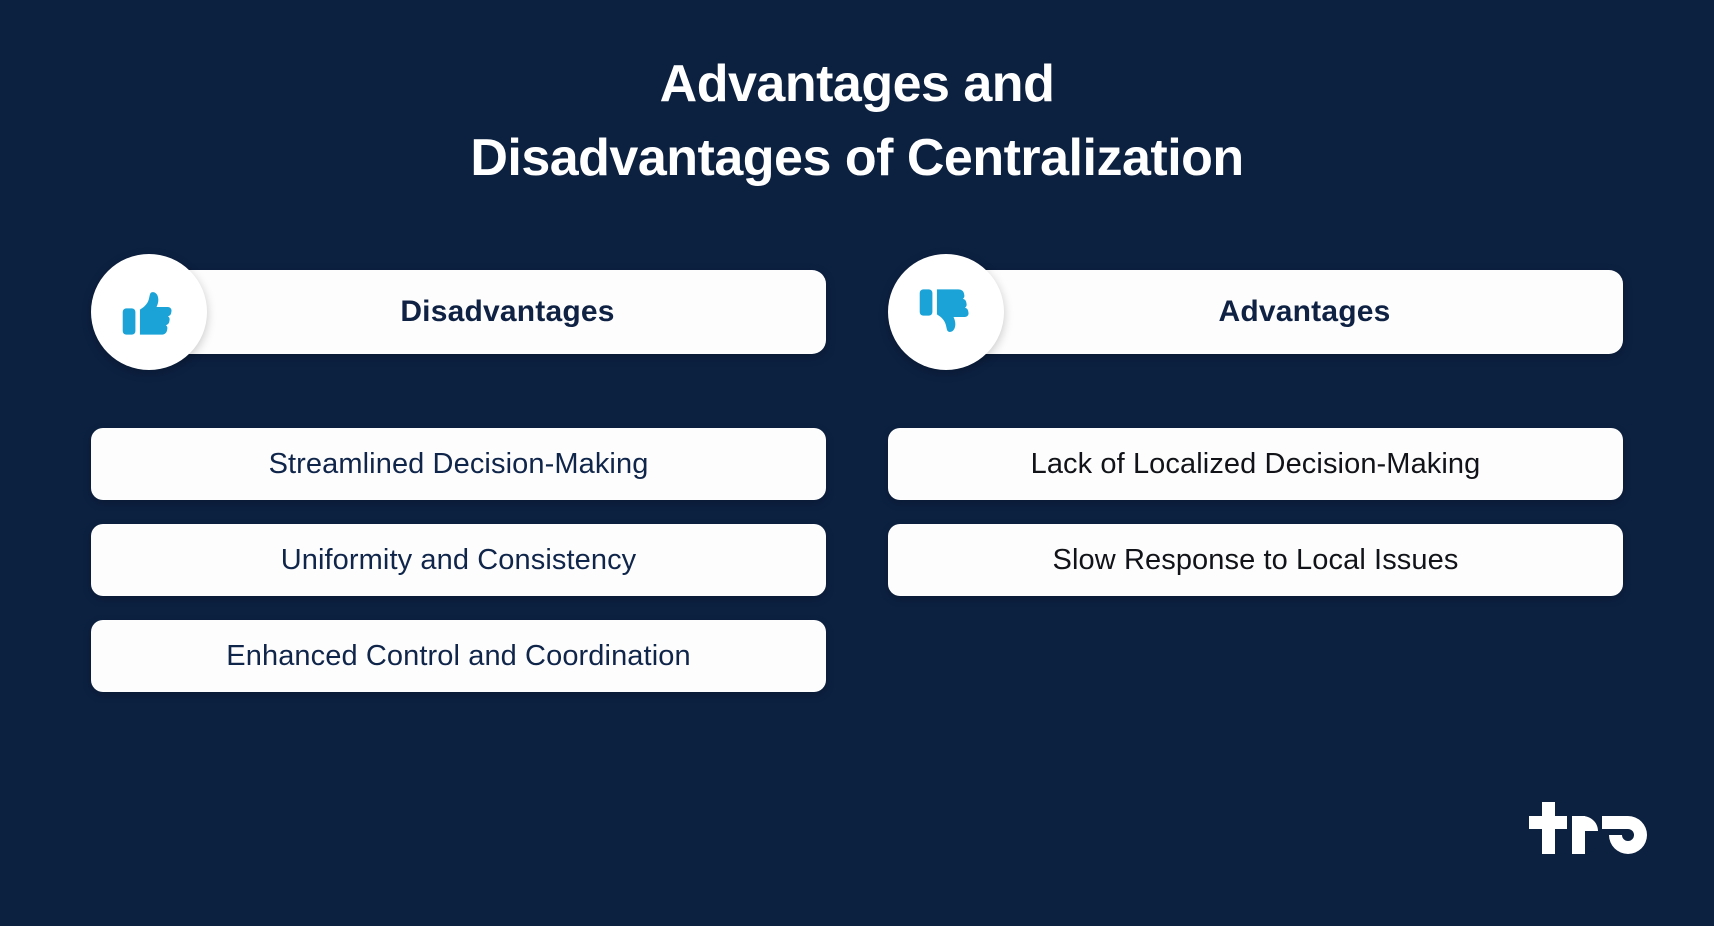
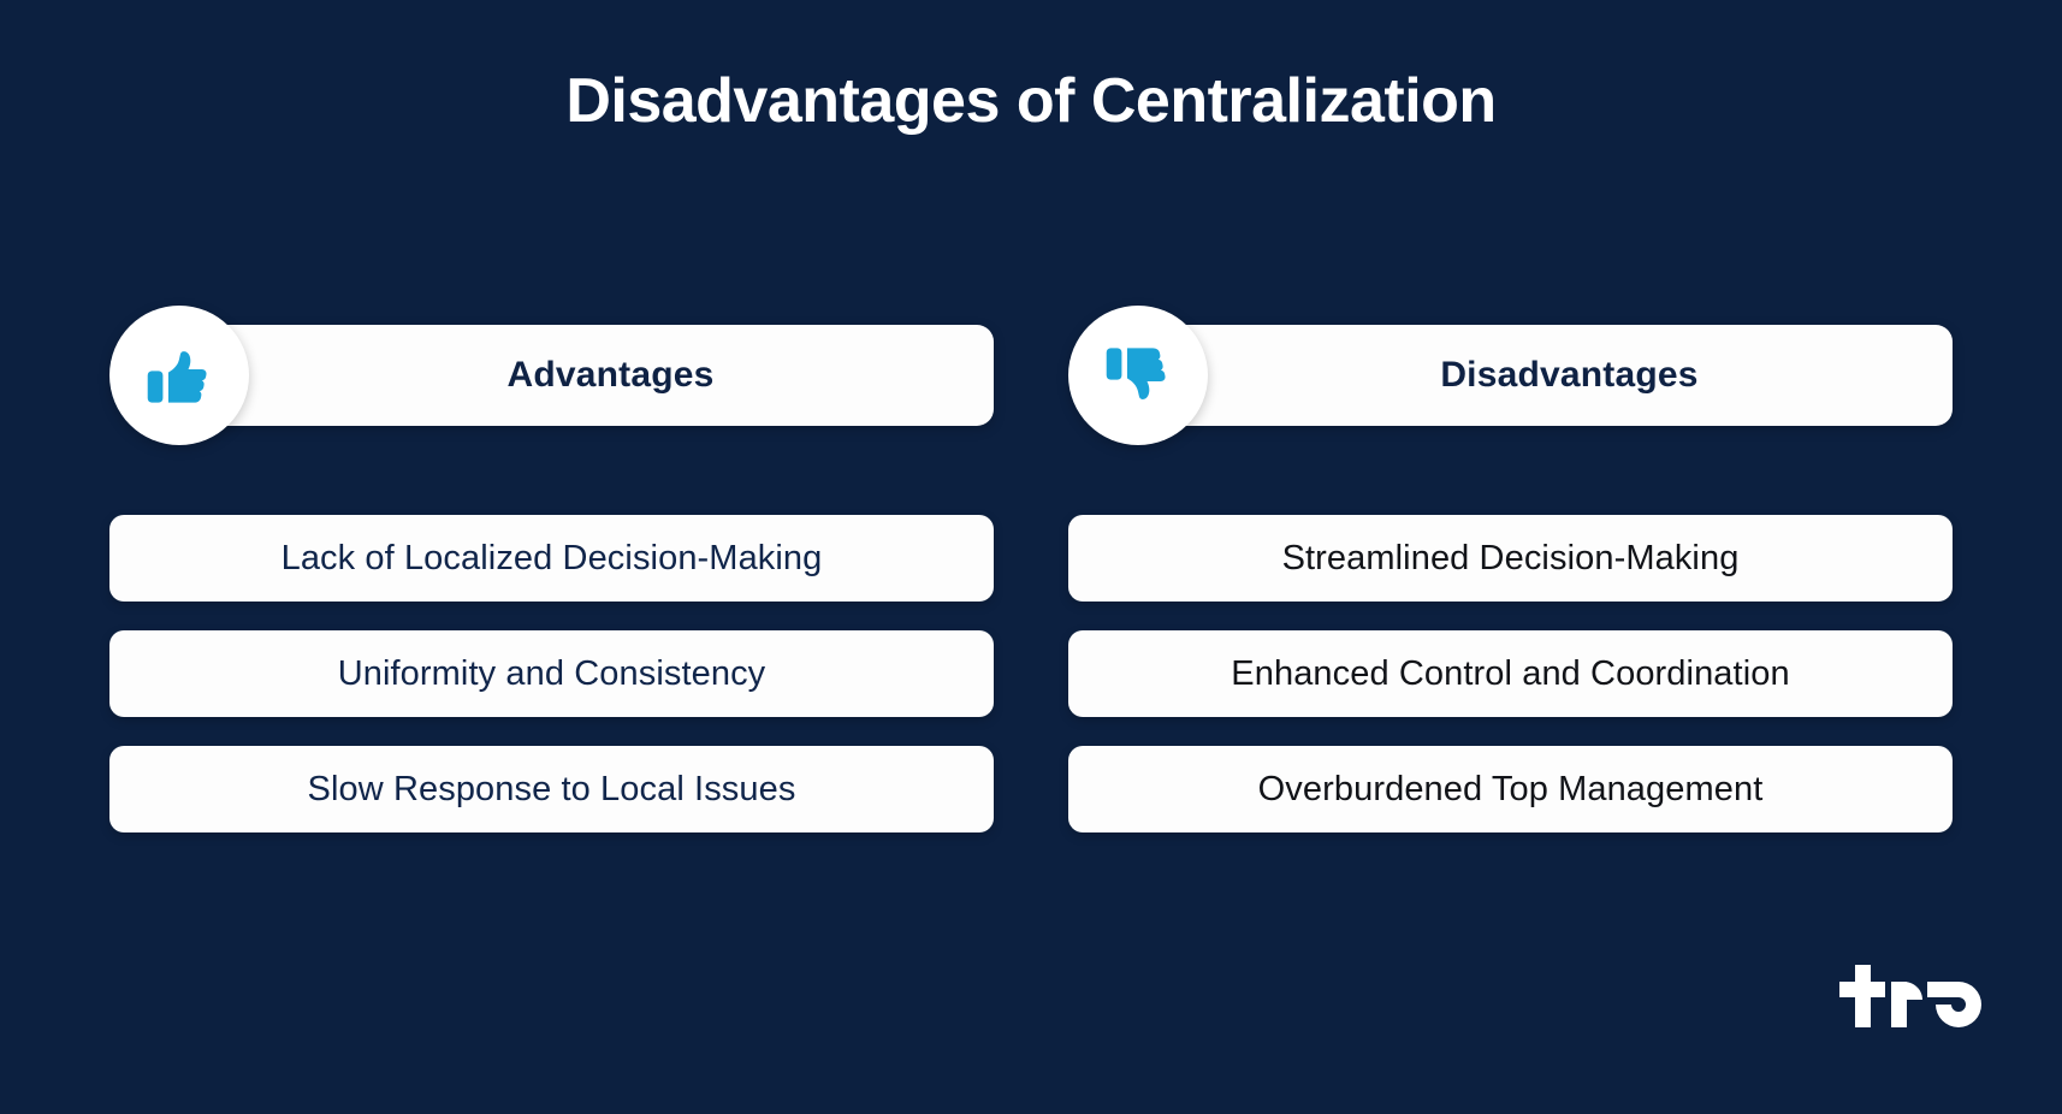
- Advantages and
  Disadvantages of Centralization
- Disadvantages
+ Advantages
- Streamlined Decision-Making
+ Lack of Localized Decision-Making
  Uniformity and Consistency
- Enhanced Control and Coordination
+ Slow Response to Local Issues
- Advantages
+ Disadvantages
- Lack of Localized Decision-Making
+ Streamlined Decision-Making
- Slow Response to Local Issues
+ Enhanced Control and Coordination
+ Overburdened Top Management
